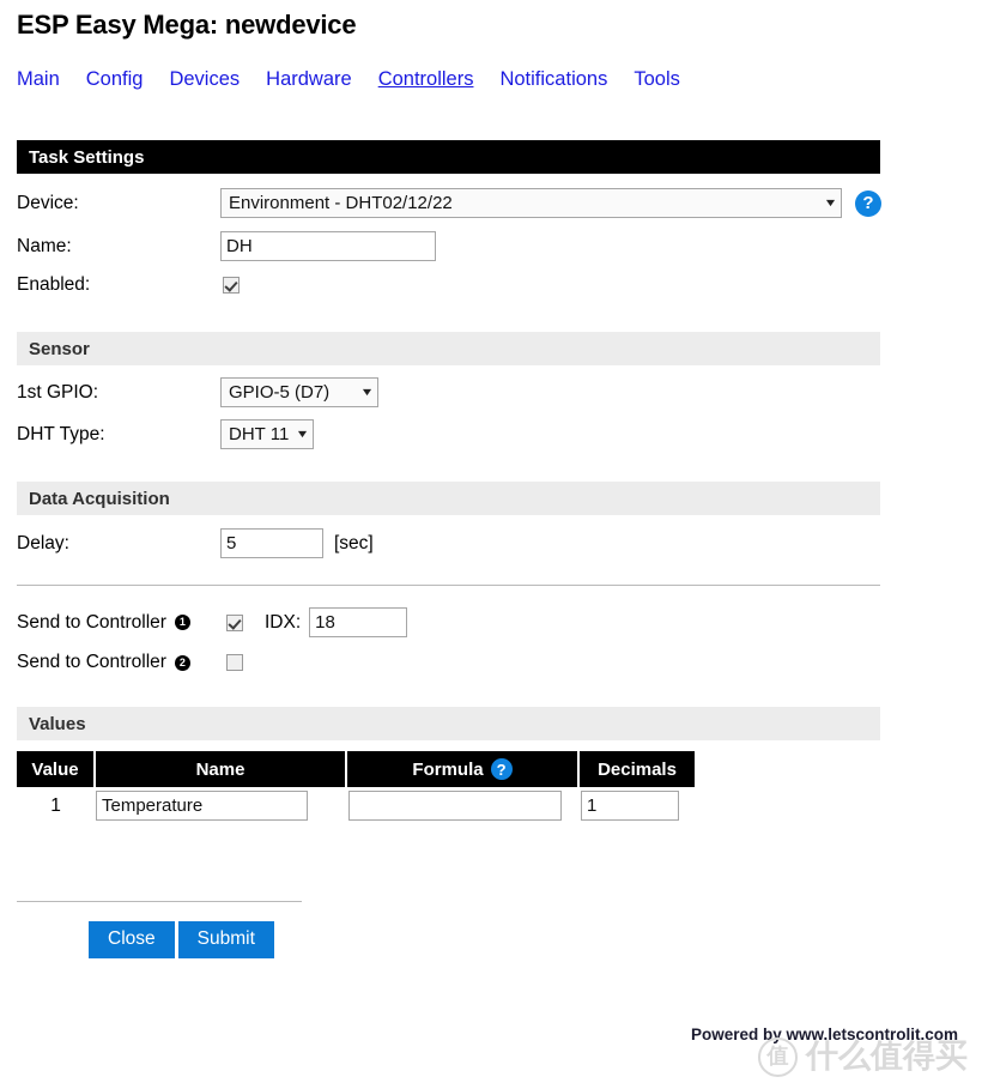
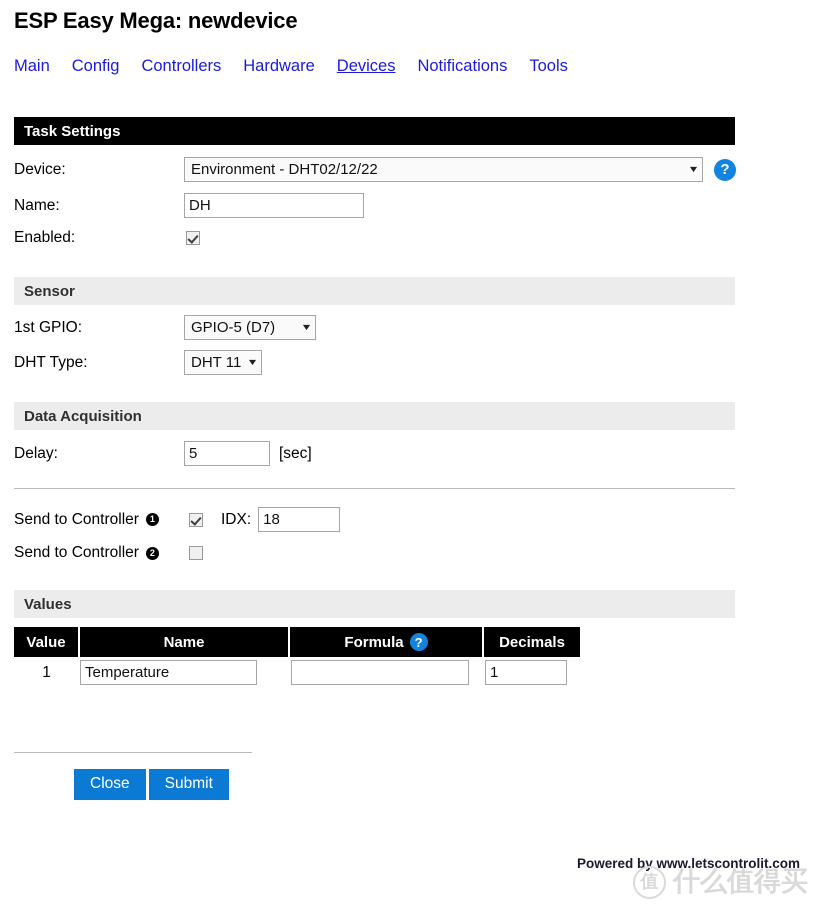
  ESP Easy Mega: newdevice
  Main
  Config
- Devices
+ Controllers
  Hardware
- Controllers
+ Devices
  Notifications
  Tools
  Task Settings
  Device:
  Environment - DHT02/12/22
  ▼
  ?
  Name:
  DH
  Enabled:
  Sensor
  1st GPIO:
  GPIO-5 (D7)
  ▼
  DHT Type:
  DHT 11
  ▼
  Data Acquisition
  Delay:
  5
  [sec]
  Send to Controller
  1
  IDX:
  18
  Send to Controller
  2
  Values
  Value	Name	Formula ?	Decimals
  1	Temperature		1
  Close
  Submit
  Powered by www.letscontrolit.com
  值
  什么值得买
